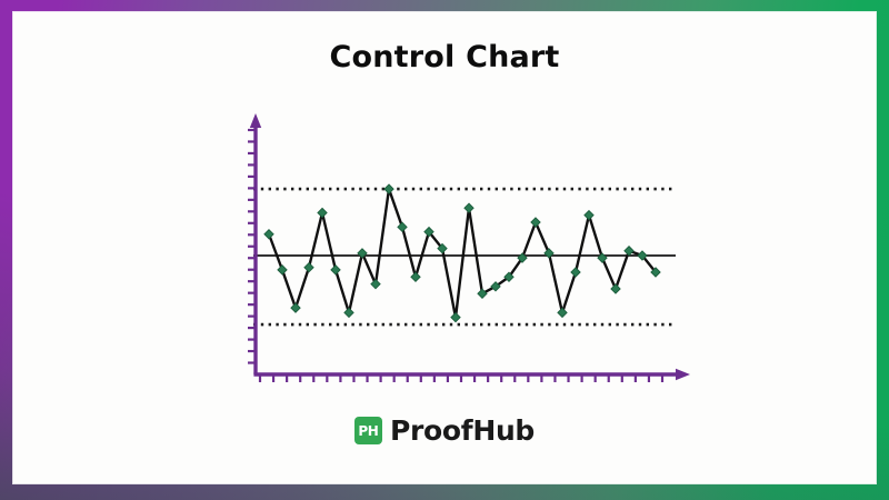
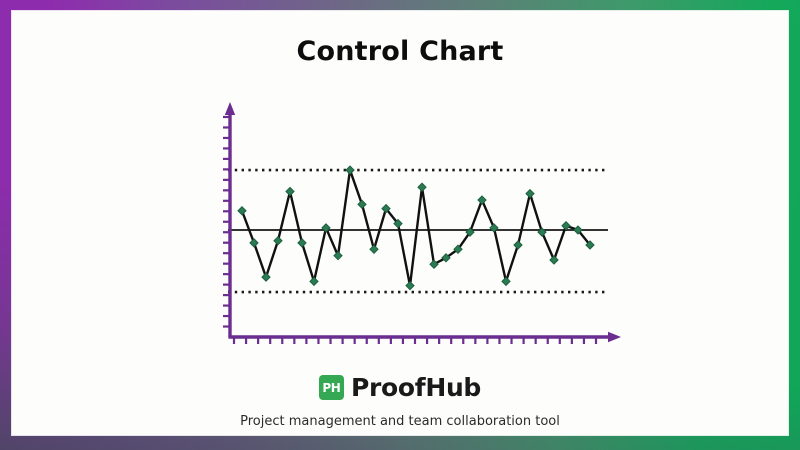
  Control Chart
  PH
  ProofHub
+ Project management and team collaboration tool
